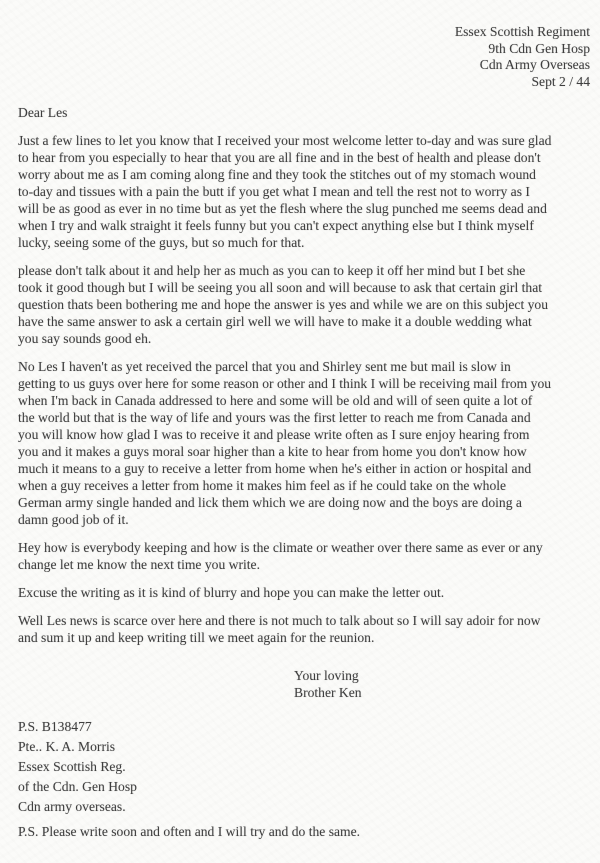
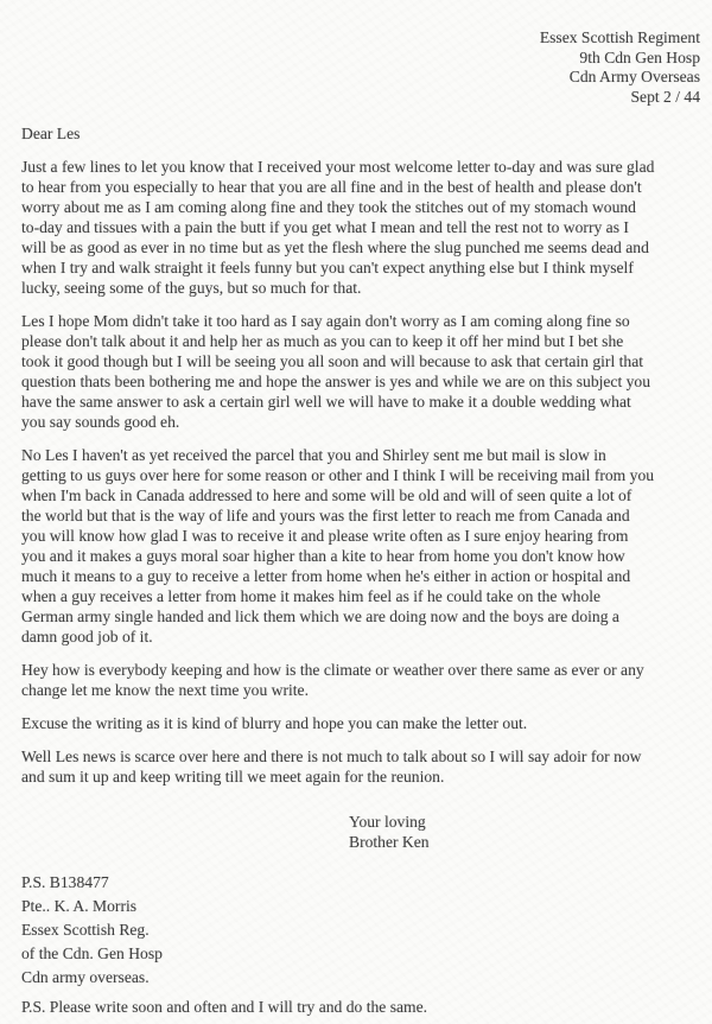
  Essex Scottish Regiment
  9th Cdn Gen Hosp
  Cdn Army Overseas
  Sept 2 / 44
  Dear Les
  Just a few lines to let you know that I received your most welcome letter to-day and was sure glad
  to hear from you especially to hear that you are all fine and in the best of health and please don't
  worry about me as I am coming along fine and they took the stitches out of my stomach wound
  to-day and tissues with a pain the butt if you get what I mean and tell the rest not to worry as I
  will be as good as ever in no time but as yet the flesh where the slug punched me seems dead and
  when I try and walk straight it feels funny but you can't expect anything else but I think myself
  lucky, seeing some of the guys, but so much for that.
+ Les I hope Mom didn't take it too hard as I say again don't worry as I am coming along fine so
  please don't talk about it and help her as much as you can to keep it off her mind but I bet she
  took it good though but I will be seeing you all soon and will because to ask that certain girl that
  question thats been bothering me and hope the answer is yes and while we are on this subject you
  have the same answer to ask a certain girl well we will have to make it a double wedding what
  you say sounds good eh.
  No Les I haven't as yet received the parcel that you and Shirley sent me but mail is slow in
  getting to us guys over here for some reason or other and I think I will be receiving mail from you
  when I'm back in Canada addressed to here and some will be old and will of seen quite a lot of
  the world but that is the way of life and yours was the first letter to reach me from Canada and
  you will know how glad I was to receive it and please write often as I sure enjoy hearing from
  you and it makes a guys moral soar higher than a kite to hear from home you don't know how
  much it means to a guy to receive a letter from home when he's either in action or hospital and
  when a guy receives a letter from home it makes him feel as if he could take on the whole
  German army single handed and lick them which we are doing now and the boys are doing a
  damn good job of it.
  Hey how is everybody keeping and how is the climate or weather over there same as ever or any
  change let me know the next time you write.
  Excuse the writing as it is kind of blurry and hope you can make the letter out.
  Well Les news is scarce over here and there is not much to talk about so I will say adoir for now
  and sum it up and keep writing till we meet again for the reunion.
  Your loving
  Brother Ken
  P.S. B138477
  Pte.. K. A. Morris
  Essex Scottish Reg.
  of the Cdn. Gen Hosp
  Cdn army overseas.
  P.S. Please write soon and often and I will try and do the same.
